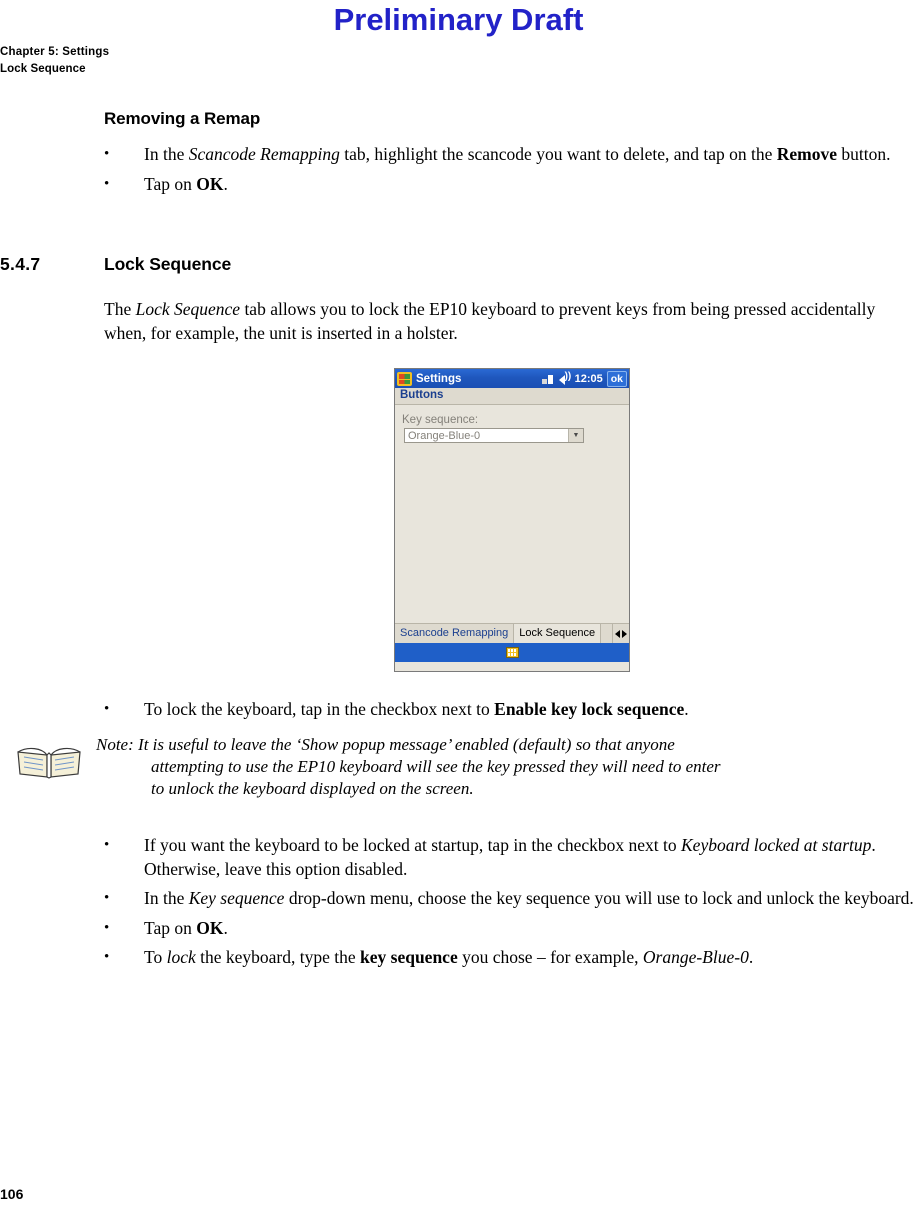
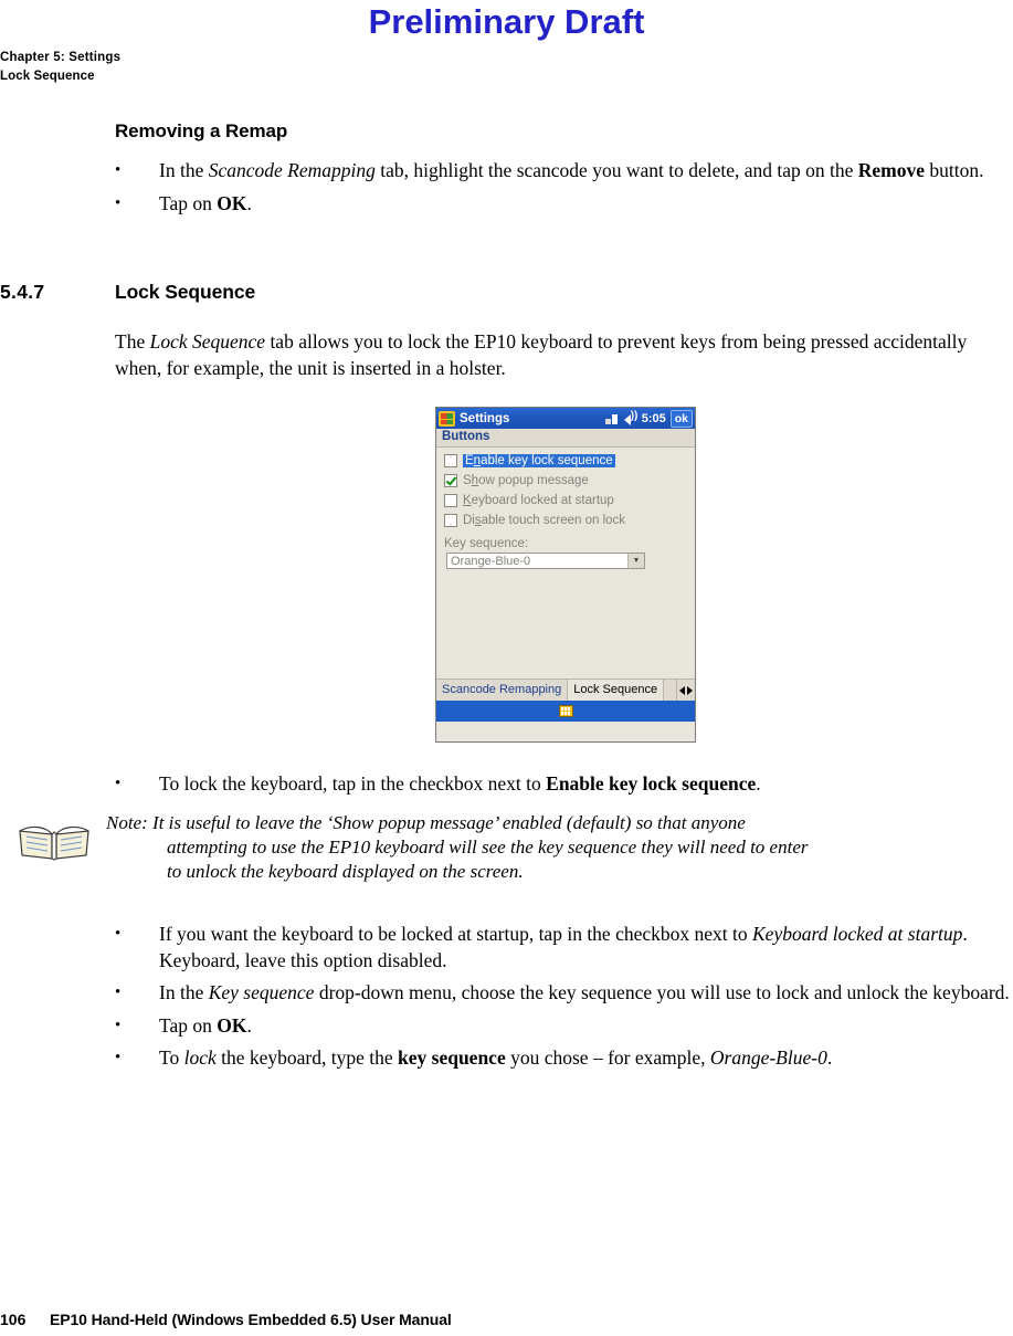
  Preliminary Draft
  Chapter 5: Settings
  Lock Sequence
  Removing a Remap
  •
  In the Scancode Remapping tab, highlight the scancode you want to delete, and tap on the Remove button.
  •
  Tap on OK.
  5.4.7
  Lock Sequence
  The Lock Sequence tab allows you to lock the EP10 keyboard to prevent keys from being pressed accidentally when, for example, the unit is inserted in a holster.
  Settings
- 12:05
+ 5:05
  ok
  Buttons
+ Enable key lock sequence
+ Show popup message
+ Keyboard locked at startup
+ Disable touch screen on lock
  Key sequence:
  Orange-Blue-0
  Scancode Remapping
  Lock Sequence
  •
  To lock the keyboard, tap in the checkbox next to Enable key lock sequence.
  Note: It is useful to leave the ‘Show popup message’ enabled (default) so that anyone
- attempting to use the EP10 keyboard will see the key pressed they will need to enter
+ attempting to use the EP10 keyboard will see the key sequence they will need to enter
  to unlock the keyboard displayed on the screen.
  •
- If you want the keyboard to be locked at startup, tap in the checkbox next to Keyboard locked at startup. Otherwise, leave this option disabled.
+ If you want the keyboard to be locked at startup, tap in the checkbox next to Keyboard locked at startup. Keyboard, leave this option disabled.
  •
  In the Key sequence drop-down menu, choose the key sequence you will use to lock and unlock the keyboard.
  •
  Tap on OK.
  •
  To lock the keyboard, type the key sequence you chose – for example, Orange-Blue-0.
  106
+ EP10 Hand-Held (Windows Embedded 6.5) User Manual
